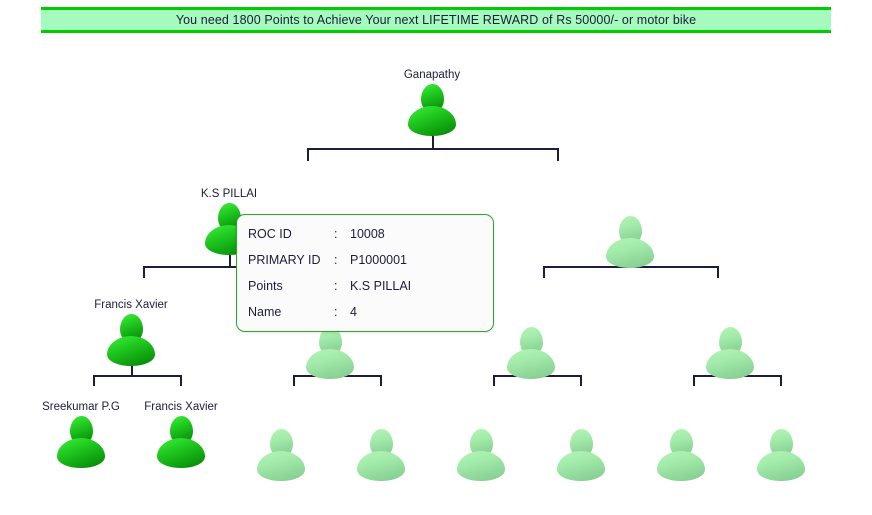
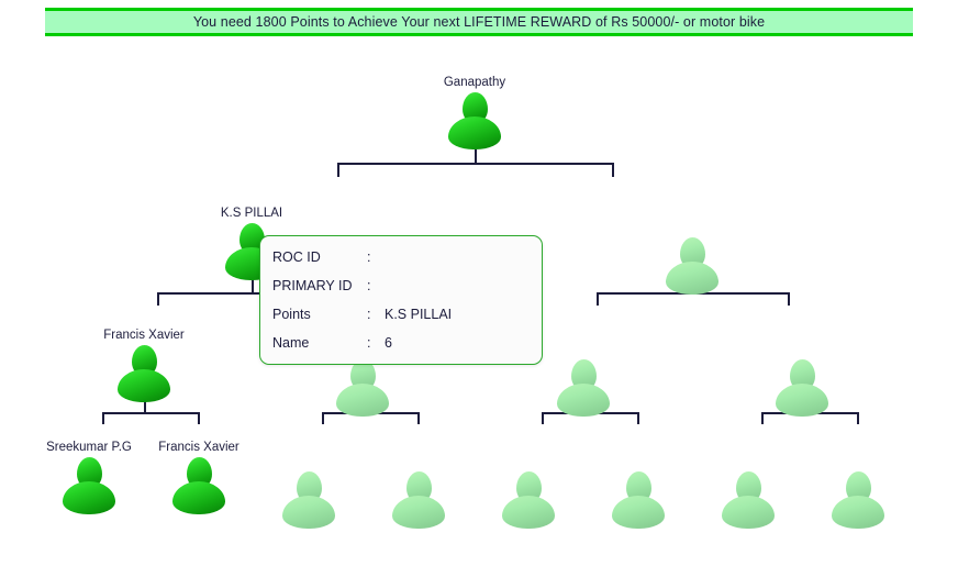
  You need 1800 Points to Achieve Your next LIFETIME REWARD of Rs 50000/- or motor bike
  Ganapathy
  K.S PILLAI
  Francis Xavier
  Sreekumar P.G
  Francis Xavier
  ROC ID
  :
- 10008
  PRIMARY ID
  :
- P1000001
  Points
  :
  K.S PILLAI
  Name
  :
- 4
+ 6
